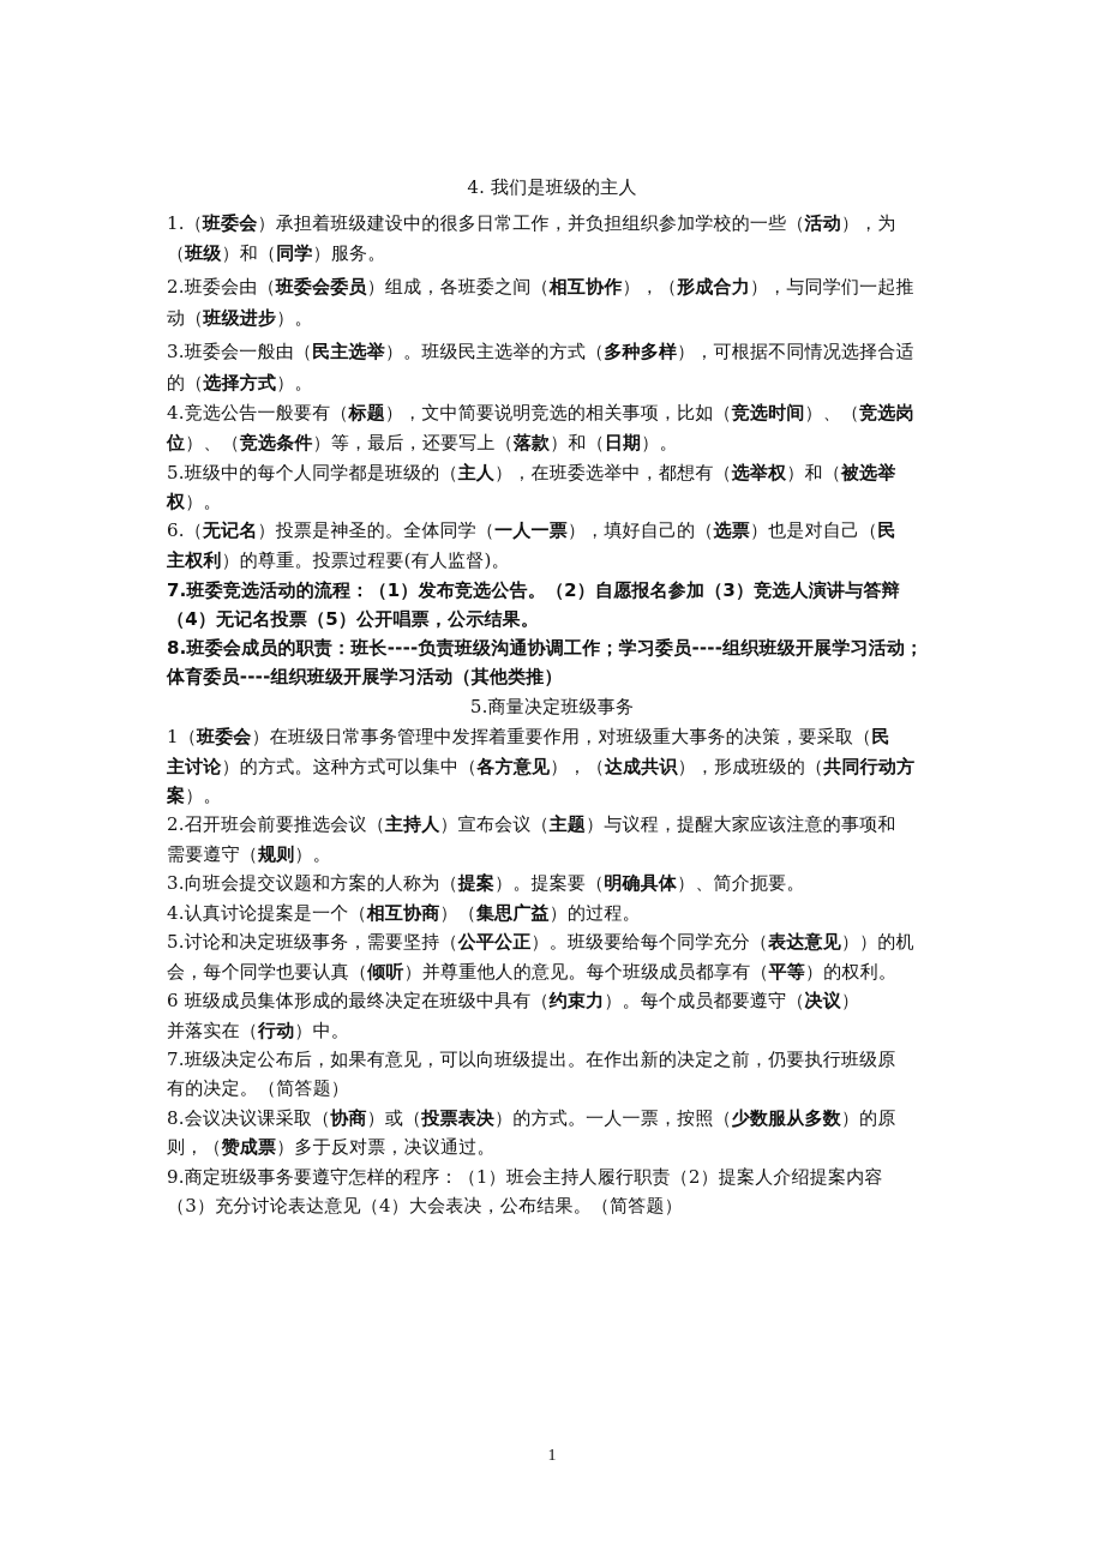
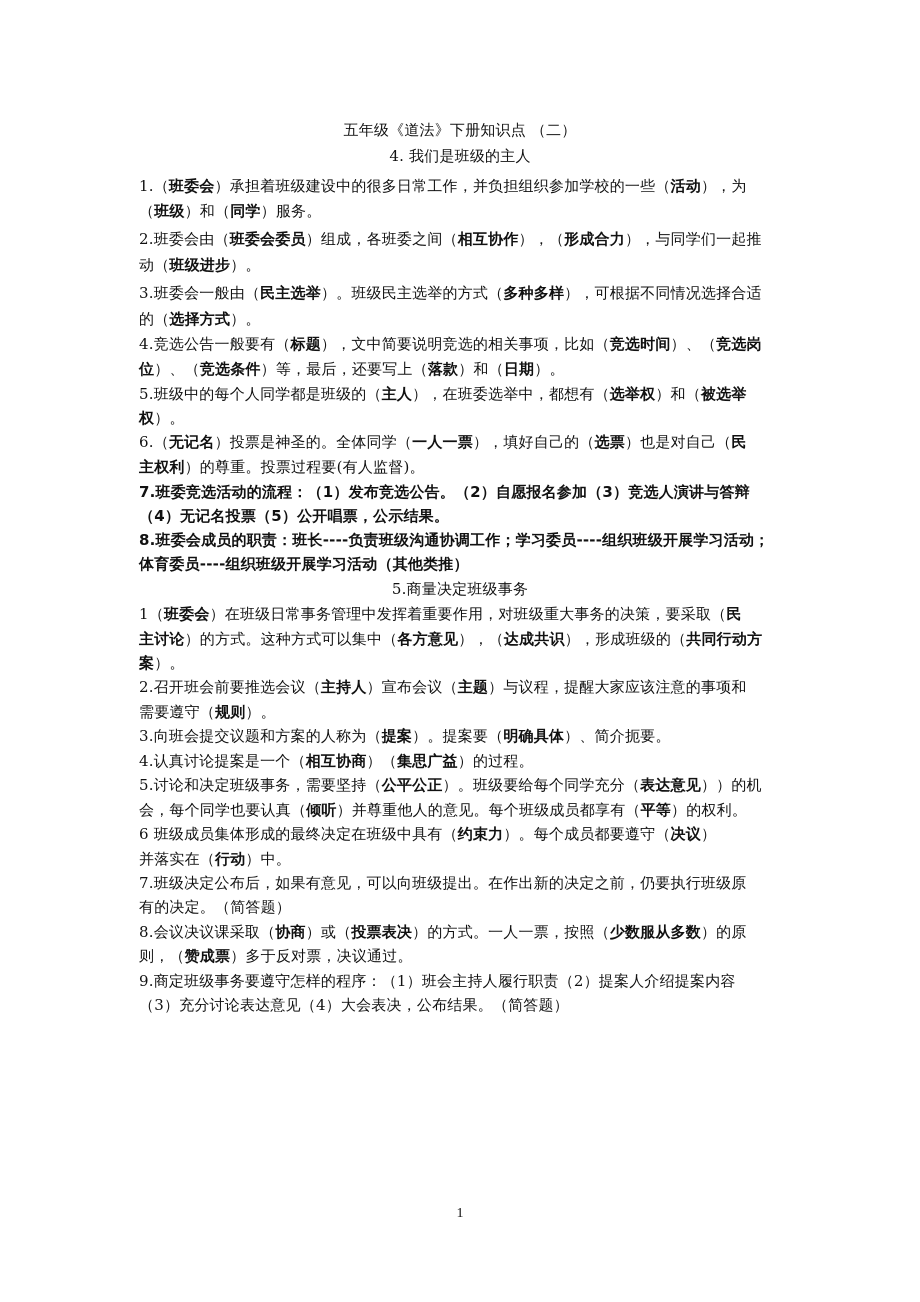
+ 五年级《道法》下册知识点 （二）
  4. 我们是班级的主人
  1.（班委会）承担着班级建设中的很多日常工作，并负担组织参加学校的一些（活动），为
  （班级）和（同学）服务。
  2.班委会由（班委会委员）组成，各班委之间（相互协作），（形成合力），与同学们一起推
  动（班级进步）。
  3.班委会一般由（民主选举）。班级民主选举的方式（多种多样），可根据不同情况选择合适
  的（选择方式）。
  4.竞选公告一般要有（标题），文中简要说明竞选的相关事项，比如（竞选时间）、（竞选岗
  位）、（竞选条件）等，最后，还要写上（落款）和（日期）。
  5.班级中的每个人同学都是班级的（主人），在班委选举中，都想有（选举权）和（被选举
  权）。
  6.（无记名）投票是神圣的。全体同学（一人一票），填好自己的（选票）也是对自己（民
  主权利）的尊重。投票过程要(有人监督)。
  7.班委竞选活动的流程：（1）发布竞选公告。（2）自愿报名参加（3）竞选人演讲与答辩
  （4）无记名投票（5）公开唱票，公示结果。
  8.班委会成员的职责：班长----负责班级沟通协调工作；学习委员----组织班级开展学习活动；
  体育委员----组织班级开展学习活动（其他类推）
  5.商量决定班级事务
  1（班委会）在班级日常事务管理中发挥着重要作用，对班级重大事务的决策，要采取（民
  主讨论）的方式。这种方式可以集中（各方意见），（达成共识），形成班级的（共同行动方
  案）。
  2.召开班会前要推选会议（主持人）宣布会议（主题）与议程，提醒大家应该注意的事项和
  需要遵守（规则）。
  3.向班会提交议题和方案的人称为（提案）。提案要（明确具体）、简介扼要。
  4.认真讨论提案是一个（相互协商）（集思广益）的过程。
  5.讨论和决定班级事务，需要坚持（公平公正）。班级要给每个同学充分（表达意见））的机
  会，每个同学也要认真（倾听）并尊重他人的意见。每个班级成员都享有（平等）的权利。
  6 班级成员集体形成的最终决定在班级中具有（约束力）。每个成员都要遵守（决议）
  并落实在（行动）中。
  7.班级决定公布后，如果有意见，可以向班级提出。在作出新的决定之前，仍要执行班级原
  有的决定。（简答题）
  8.会议决议课采取（协商）或（投票表决）的方式。一人一票，按照（少数服从多数）的原
  则，（赞成票）多于反对票，决议通过。
  9.商定班级事务要遵守怎样的程序：（1）班会主持人履行职责（2）提案人介绍提案内容
  （3）充分讨论表达意见（4）大会表决，公布结果。（简答题）
  1
